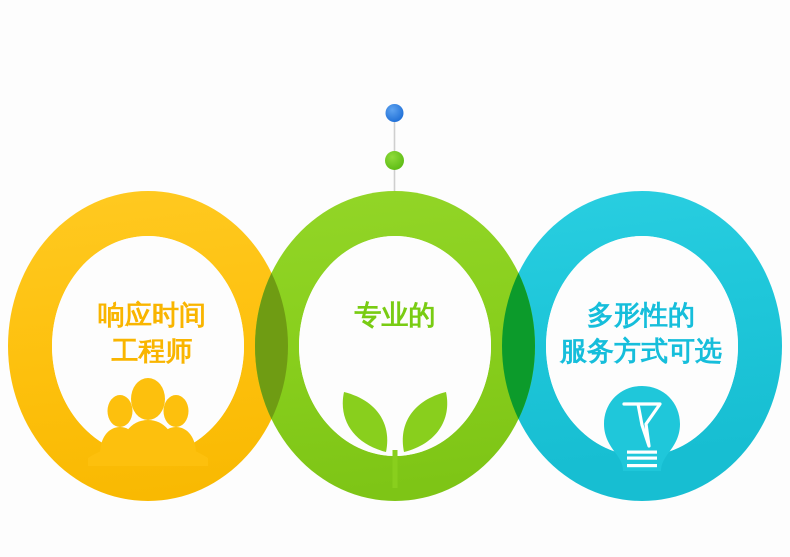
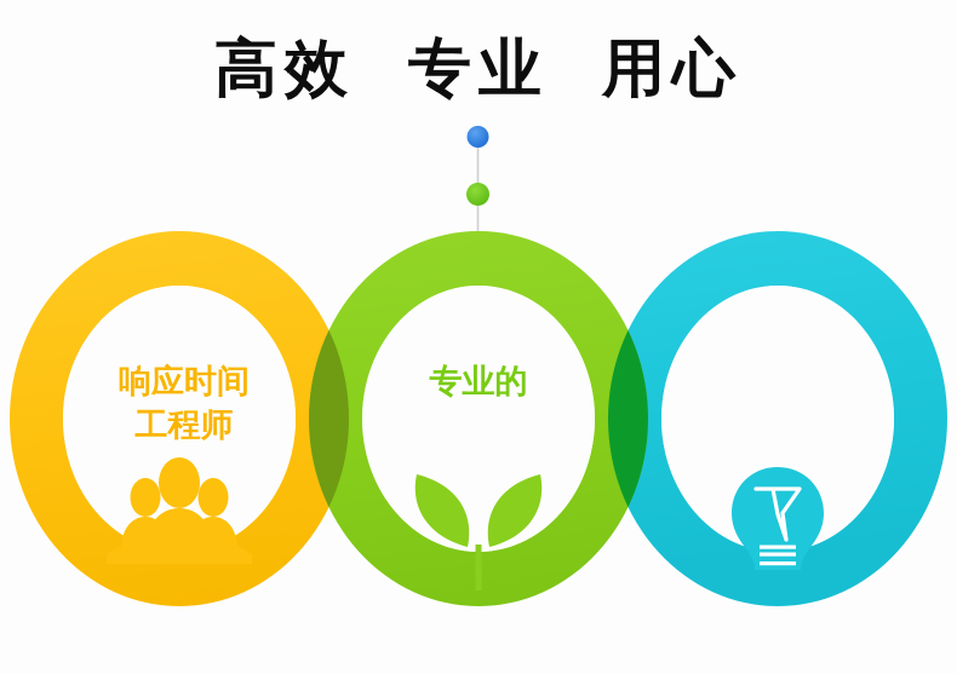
+ 高效 专业 用心
  响应时间
  工程师
  专业的
- 多形性的
- 服务方式可选
